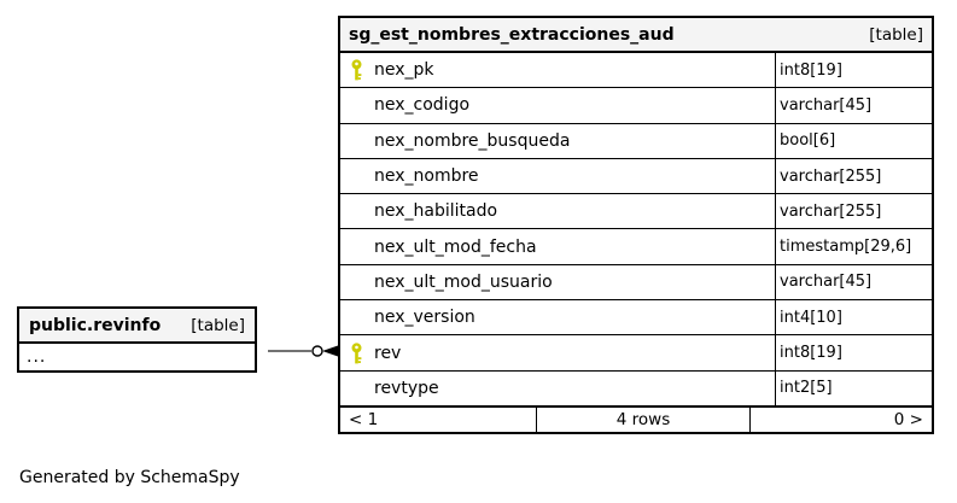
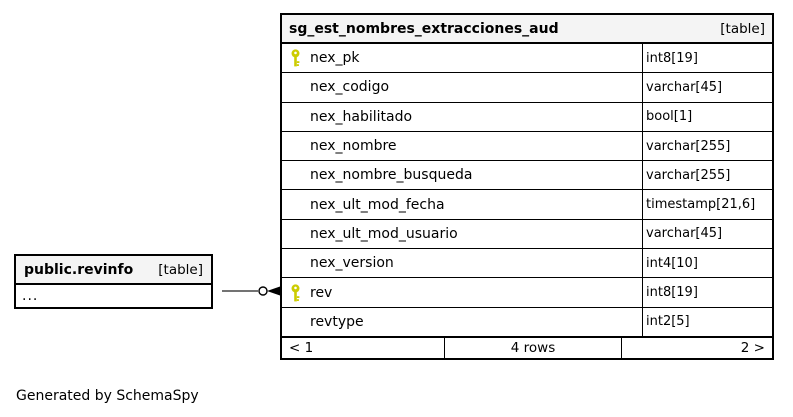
  sg_est_nombres_extracciones_aud
  [table]
  nex_pk
  int8[19]
  nex_codigo
  varchar[45]
- nex_nombre_busqueda
+ nex_habilitado
- bool[6]
+ bool[1]
  nex_nombre
  varchar[255]
- nex_habilitado
+ nex_nombre_busqueda
  varchar[255]
  nex_ult_mod_fecha
- timestamp[29,6]
+ timestamp[21,6]
  nex_ult_mod_usuario
  varchar[45]
  nex_version
  int4[10]
  rev
  int8[19]
  revtype
  int2[5]
  < 1
  4 rows
- 0 >
+ 2 >
  public.revinfo
  [table]
  ...
  Generated by SchemaSpy
